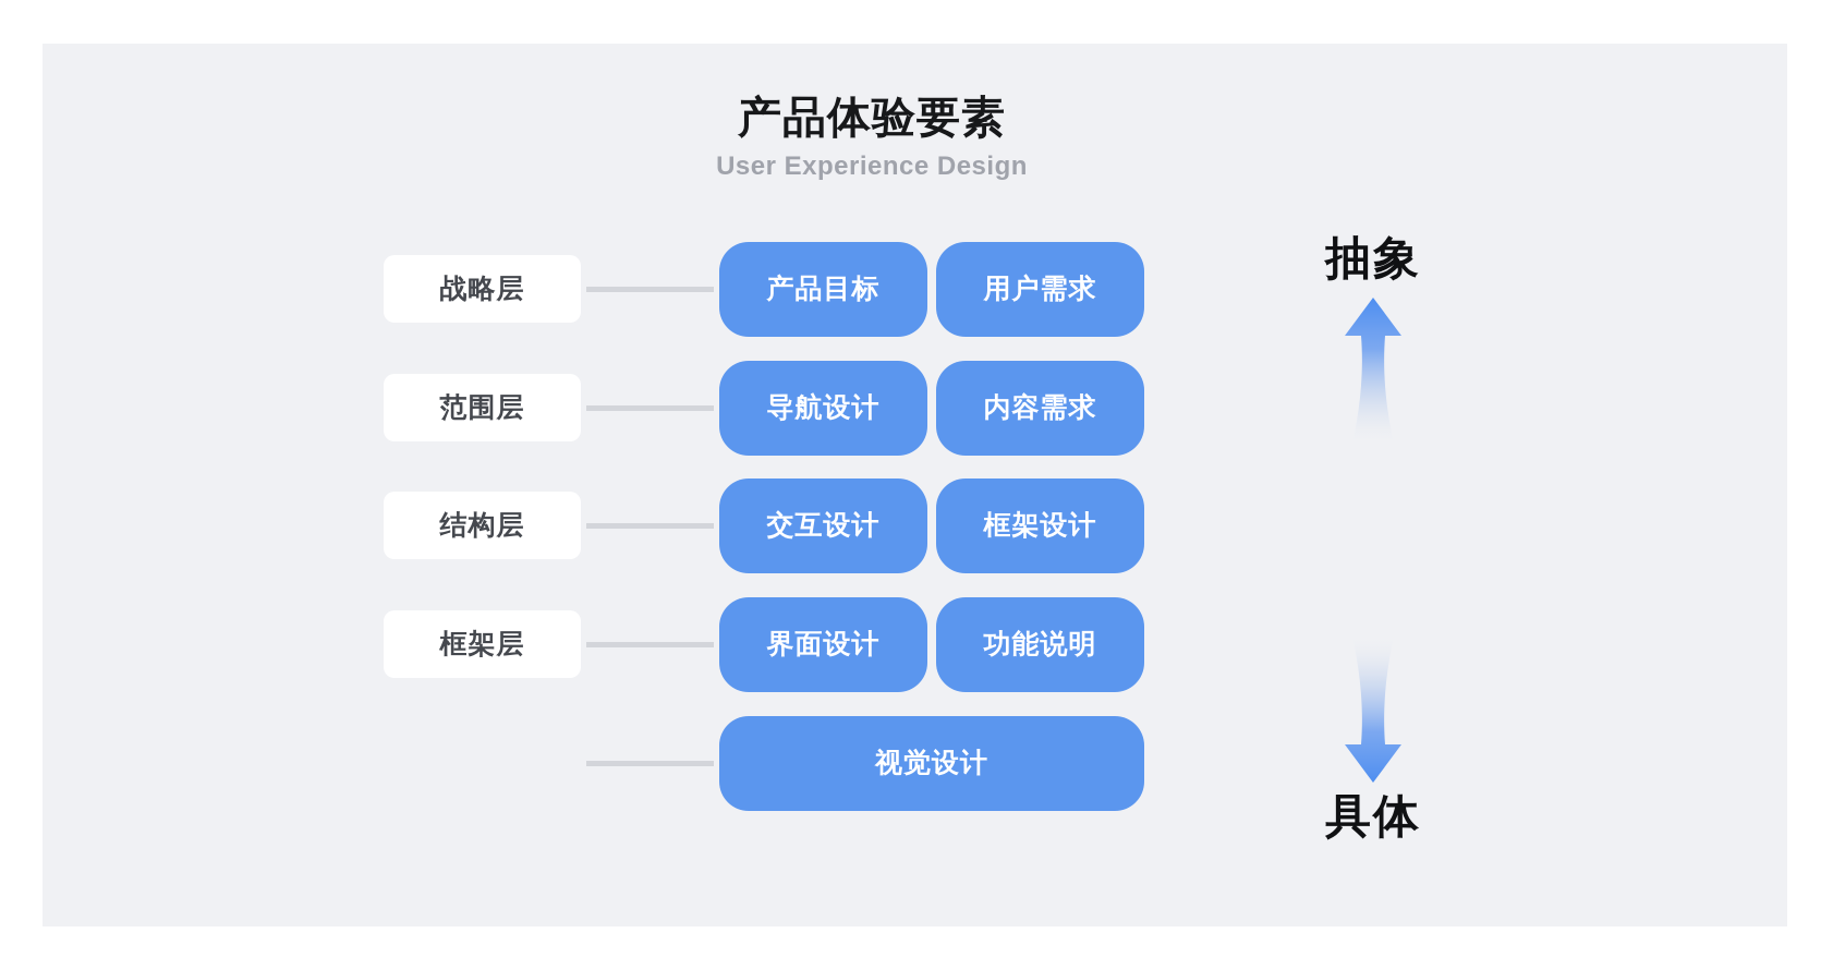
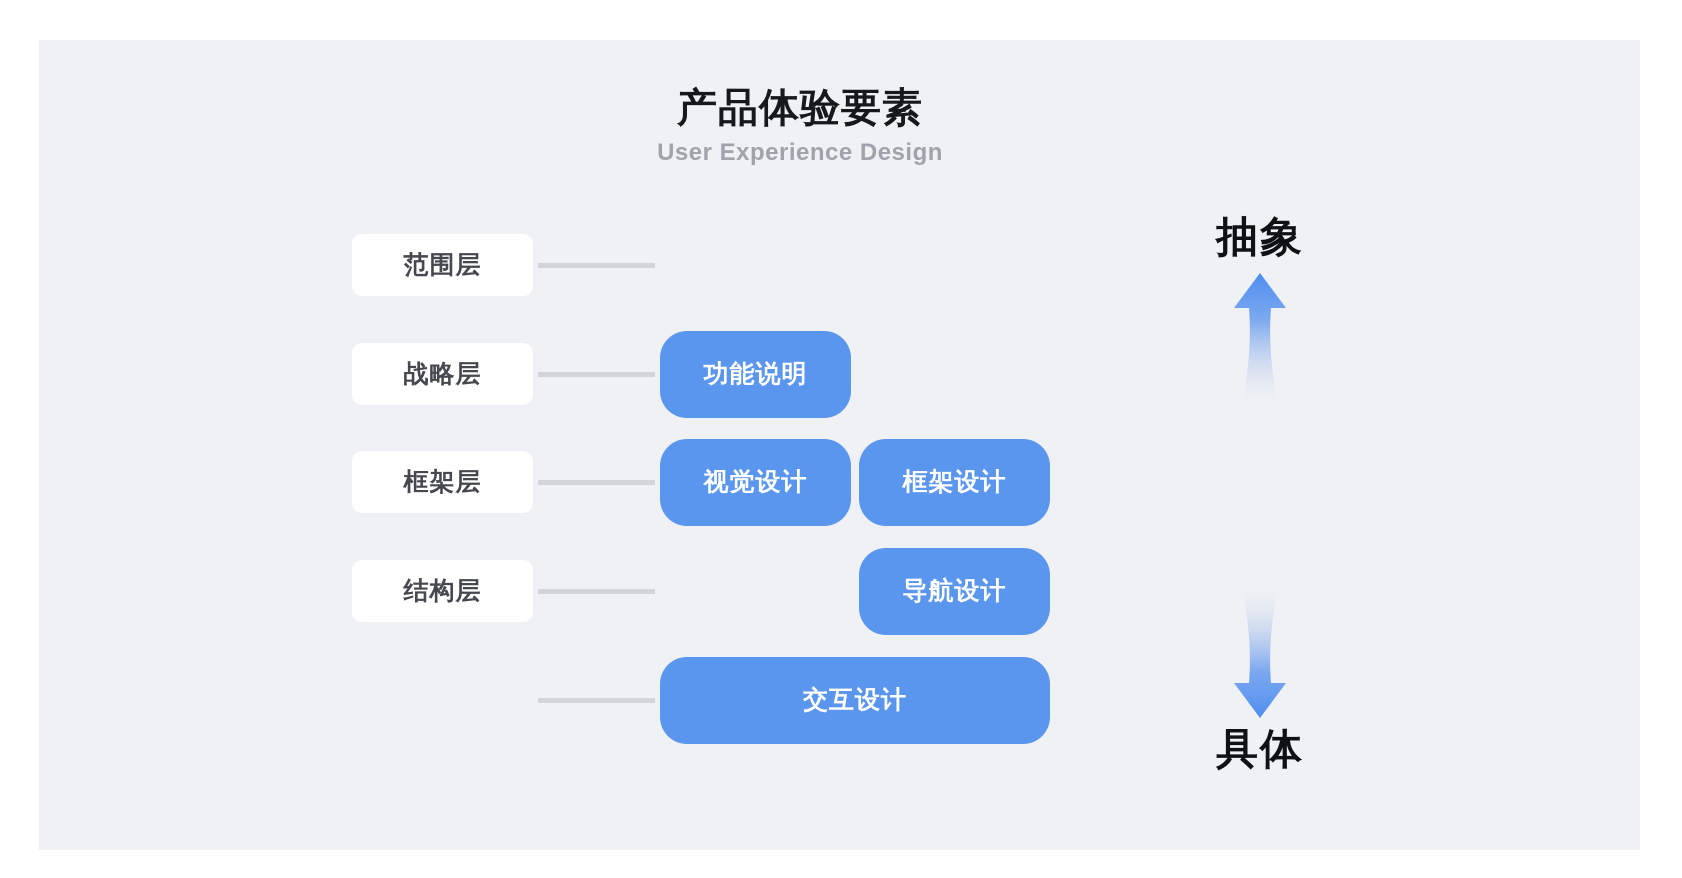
  产品体验要素
  User Experience Design
- 战略层
+ 范围层
- 产品目标
- 用户需求
- 范围层
+ 战略层
- 导航设计
+ 功能说明
- 内容需求
- 结构层
+ 框架层
- 交互设计
+ 视觉设计
  框架设计
- 框架层
+ 结构层
- 界面设计
- 功能说明
+ 导航设计
- 视觉设计
+ 交互设计
  抽象
  具体
